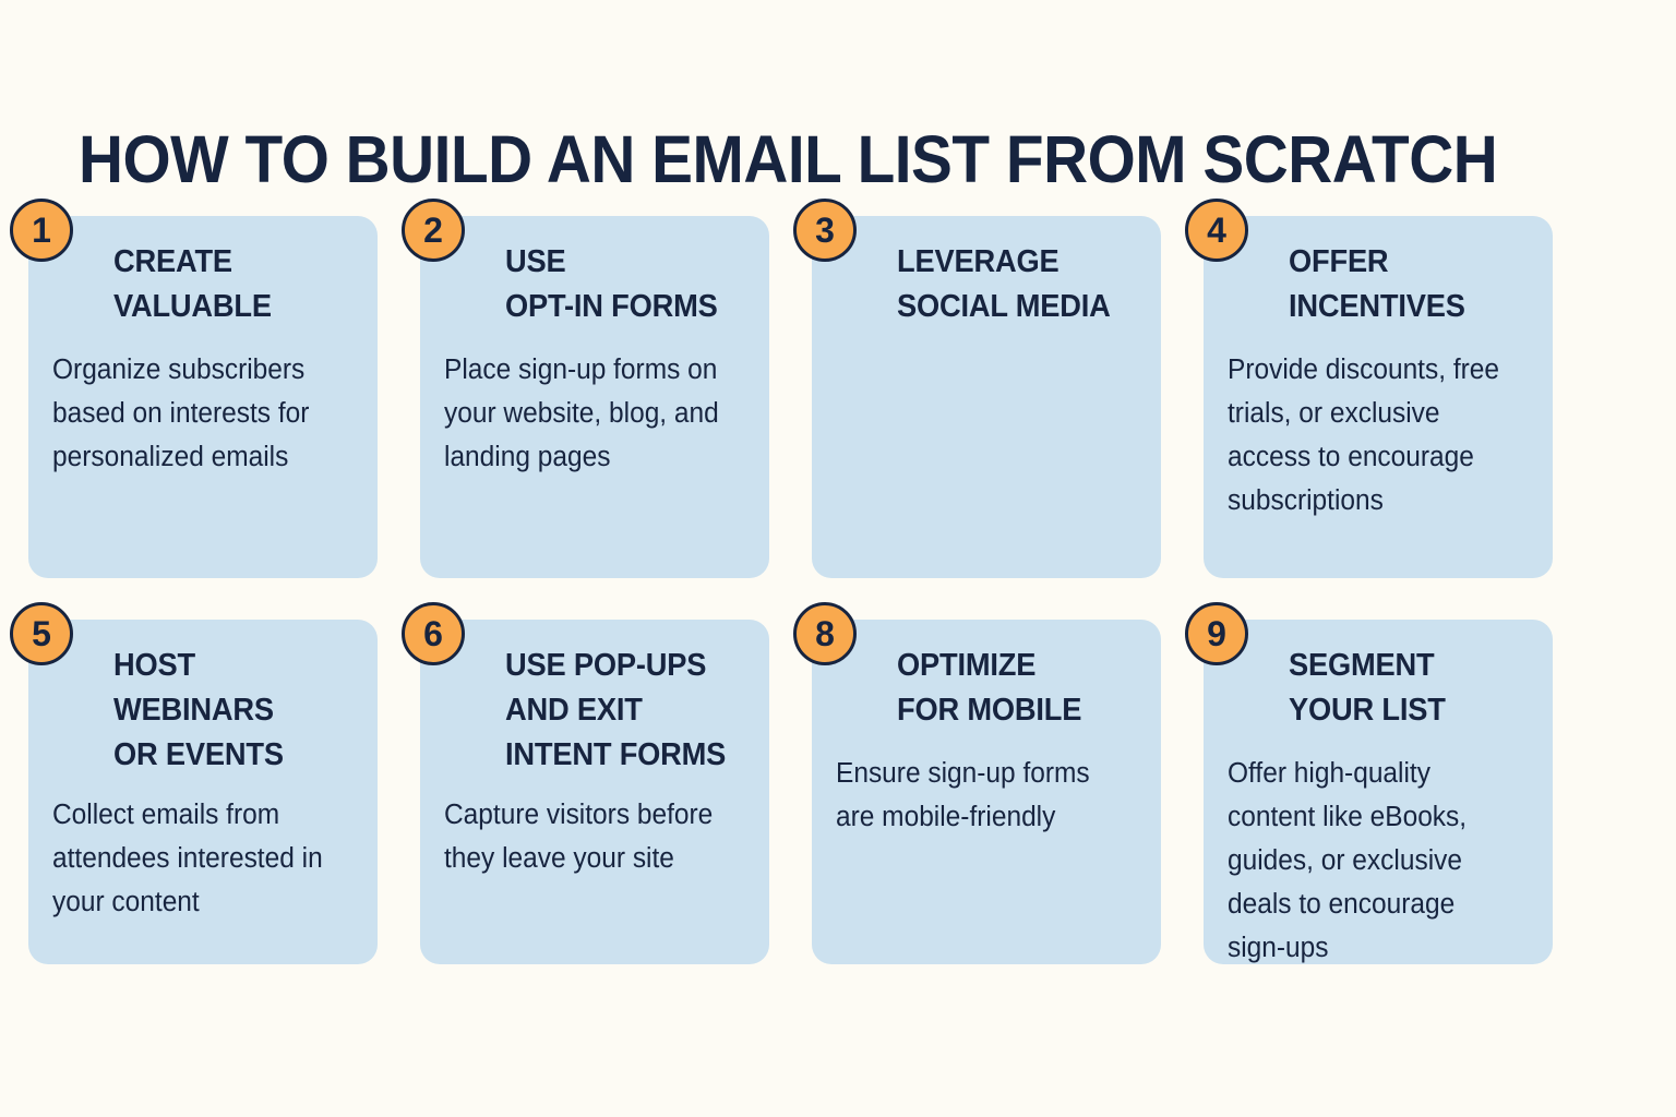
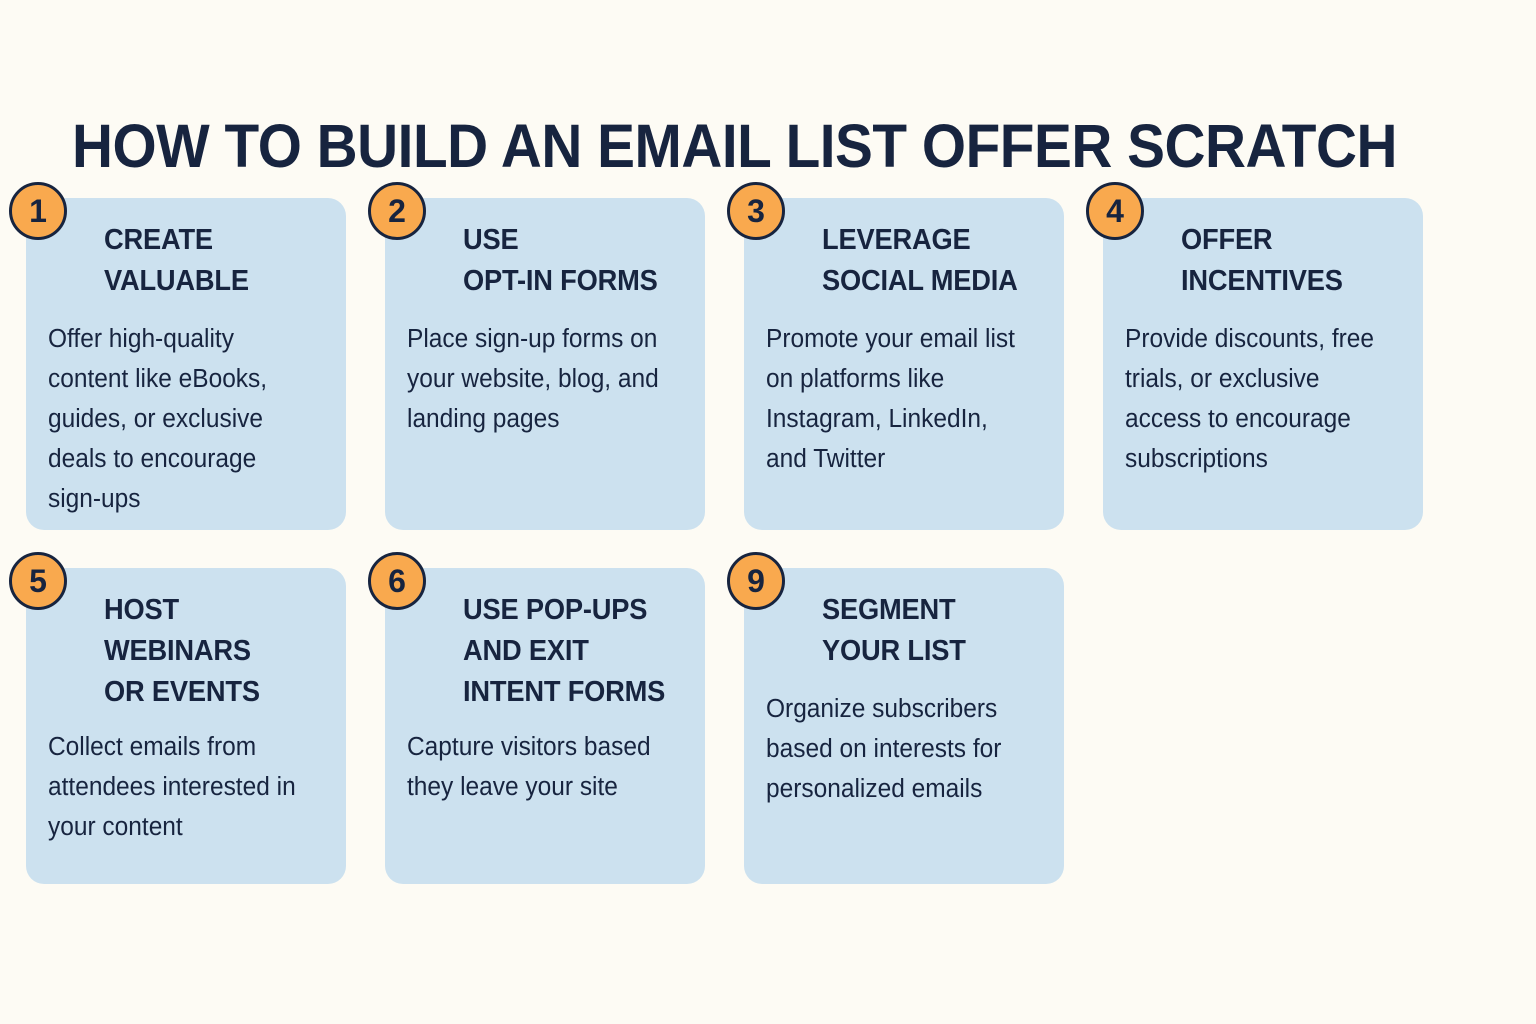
- HOW TO BUILD AN EMAIL LIST FROM SCRATCH
+ HOW TO BUILD AN EMAIL LIST OFFER SCRATCH
  1
  CREATE
  VALUABLE
- Organize subscribers based on interests for personalized emails
+ Offer high-quality content like eBooks, guides, or exclusive deals to encourage sign-ups
  2
  USE
  OPT-IN FORMS
  Place sign-up forms on your website, blog, and landing pages
  3
  LEVERAGE
  SOCIAL MEDIA
+ Promote your email list on platforms like Instagram, LinkedIn, and Twitter
  4
  OFFER
  INCENTIVES
  Provide discounts, free trials, or exclusive access to encourage subscriptions
  5
  HOST
  WEBINARS
  OR EVENTS
  Collect emails from attendees interested in your content
  6
  USE POP-UPS
  AND EXIT
  INTENT FORMS
- Capture visitors before they leave your site
+ Capture visitors based they leave your site
- 8
- OPTIMIZE
- FOR MOBILE
- Ensure sign-up forms are mobile-friendly
  9
  SEGMENT
  YOUR LIST
- Offer high-quality content like eBooks, guides, or exclusive deals to encourage sign-ups
+ Organize subscribers based on interests for personalized emails
